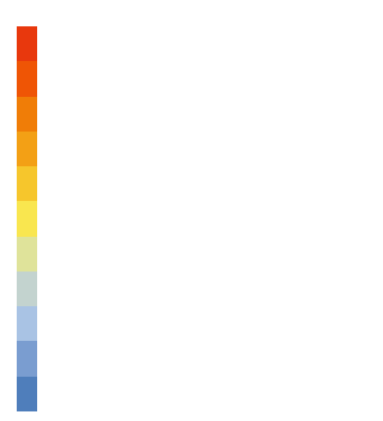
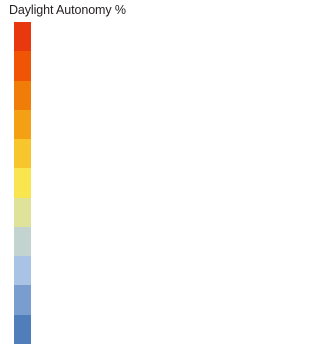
+ Daylight Autonomy %
